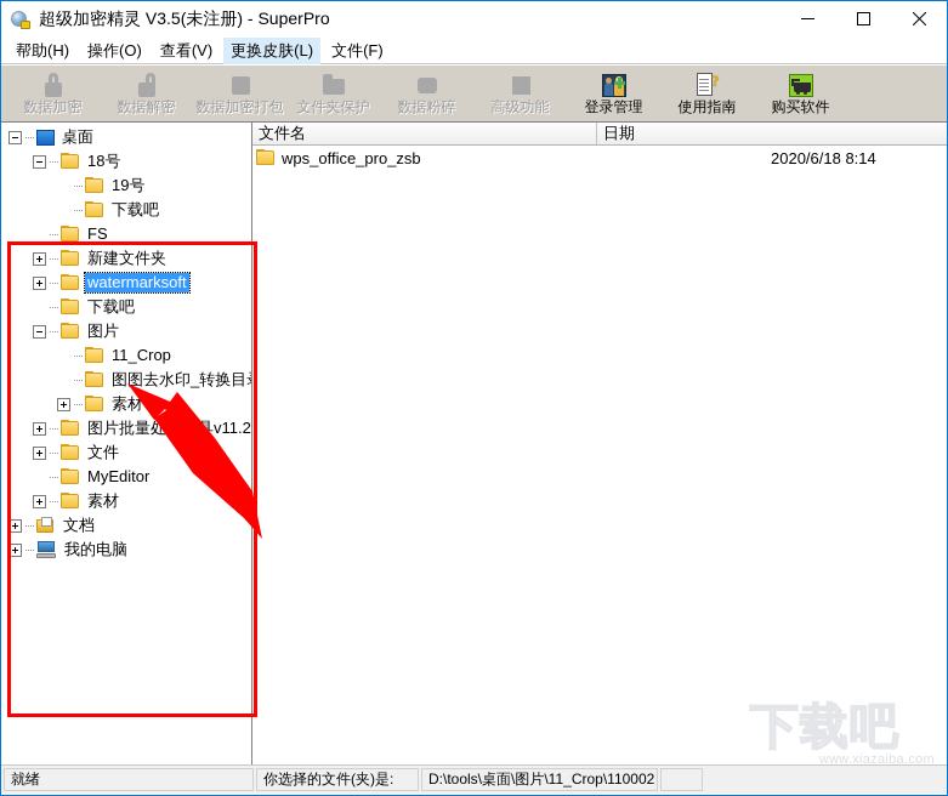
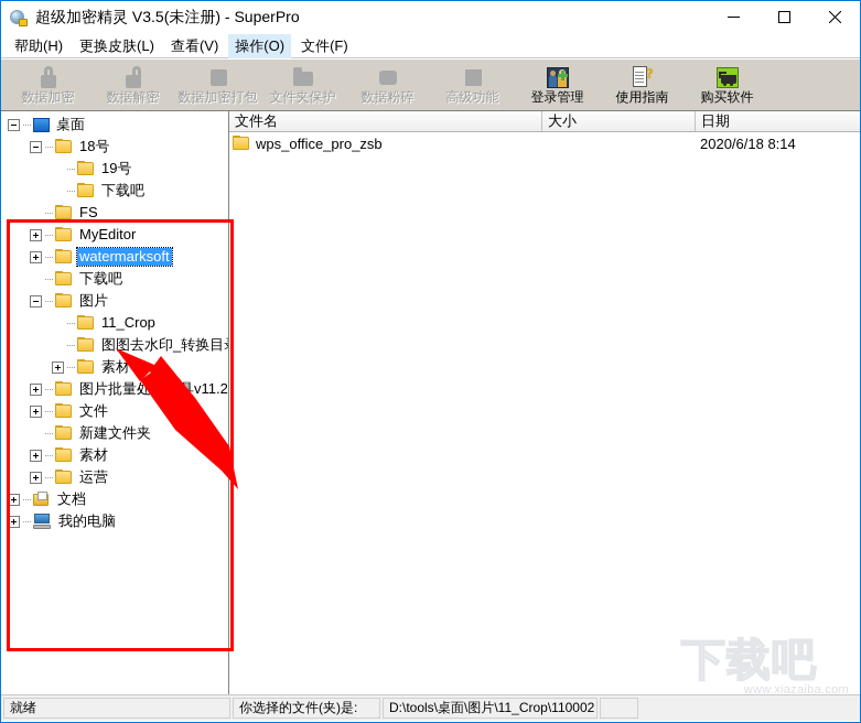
  超级加密精灵 V3.5(未注册) - SuperPro
  帮助(H)
- 操作(O)
+ 更换皮肤(L)
  查看(V)
- 更换皮肤(L)
+ 操作(O)
  文件(F)
  数据加密
  数据解密
  数据加密打包
  文件夹保护
  数据粉碎
  高级功能
  登录管理
  ?
  使用指南
  购买软件
  桌面
  18号
  19号
  下载吧
  FS
- 新建文件夹
+ MyEditor
  watermarksoft
  下载吧
  图片
  11_Crop
  图图去水印_转换目
  素材
  图片批量处v11.2
  文件
- MyEditor
+ 新建文件夹
  素材
+ 运营
  文档
  我的电脑
  文件名
+ 大小
  日期
  wps_office_pro_zsb
  2020/6/18 8:14
  下载吧
  www.xiazaiba.com
  就绪
  你选择的文件(夹)是:
  D:\tools\桌面\图片\11_Crop\110002
